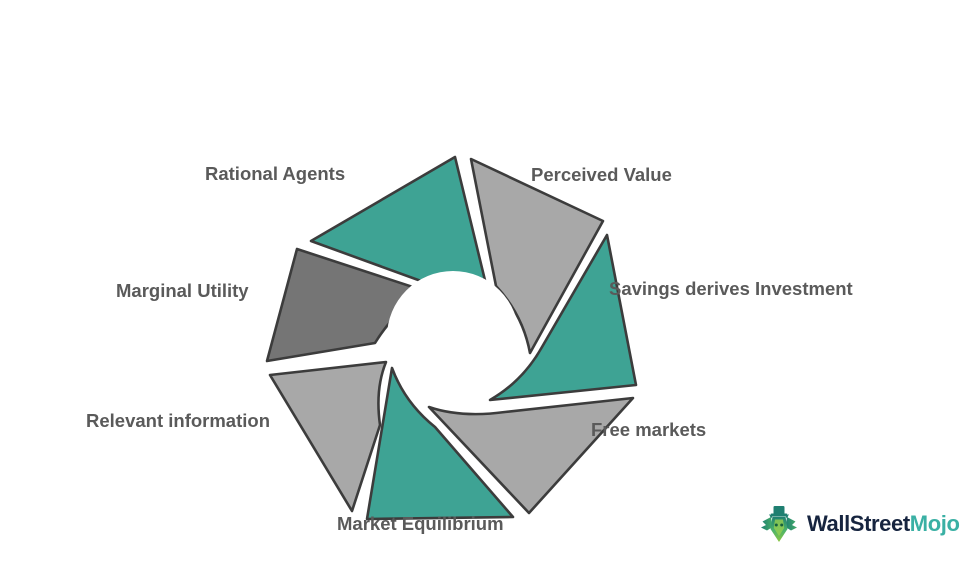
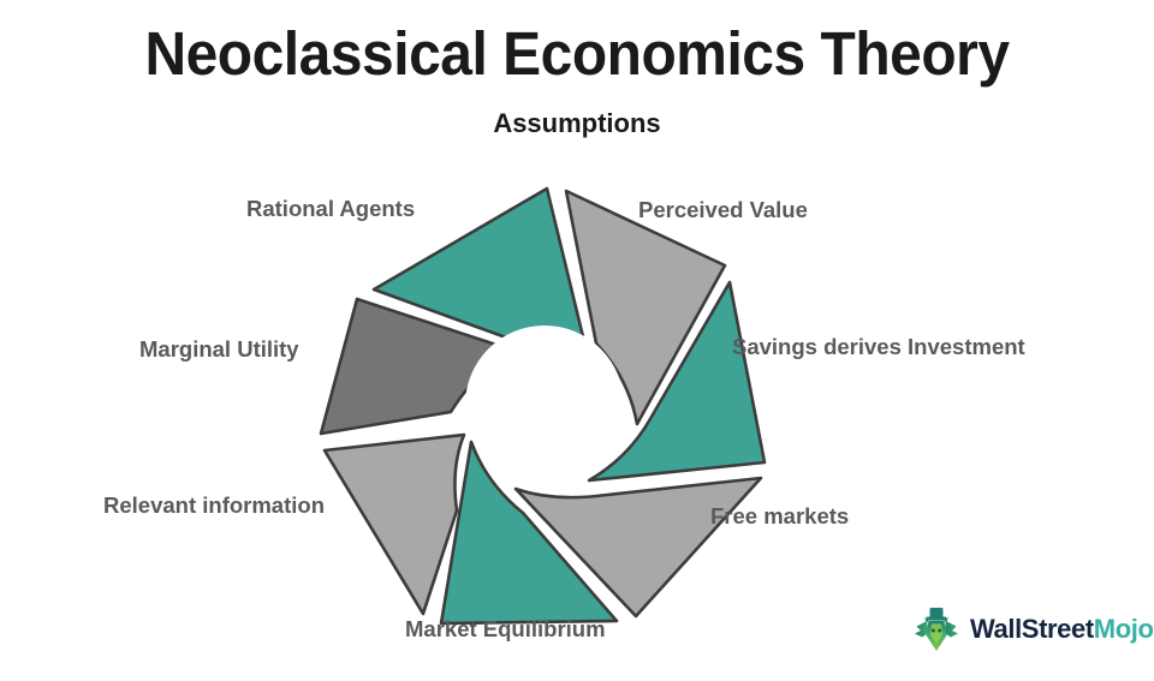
+ Neoclassical Economics Theory
+ Assumptions
  Rational Agents
  Perceived Value
  Savings derives Investment
  Free markets
  Market Equilibrium
  Relevant information
  Marginal Utility
  WallStreetMojo
